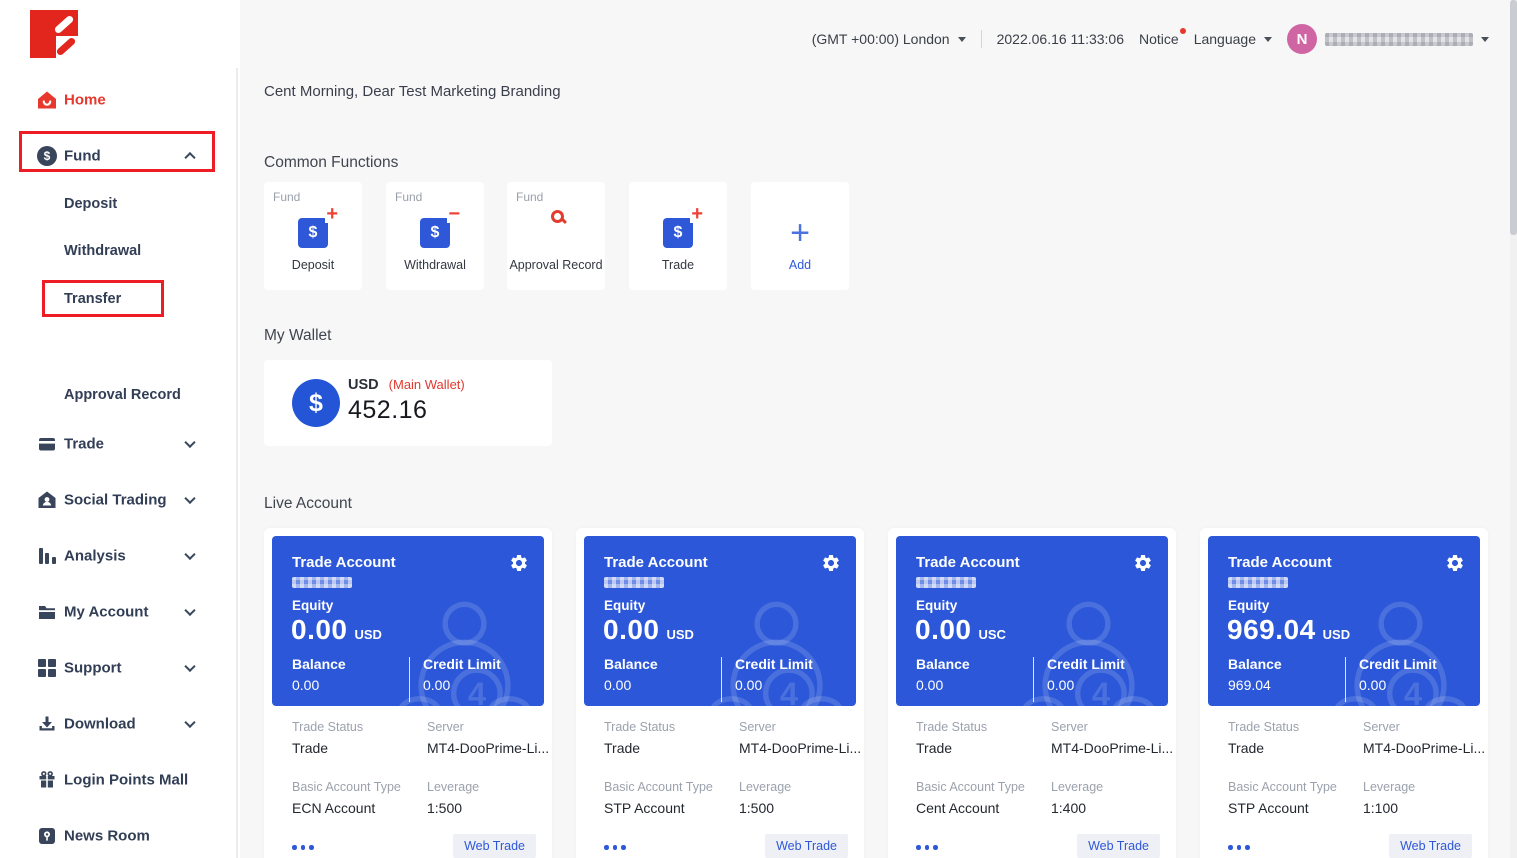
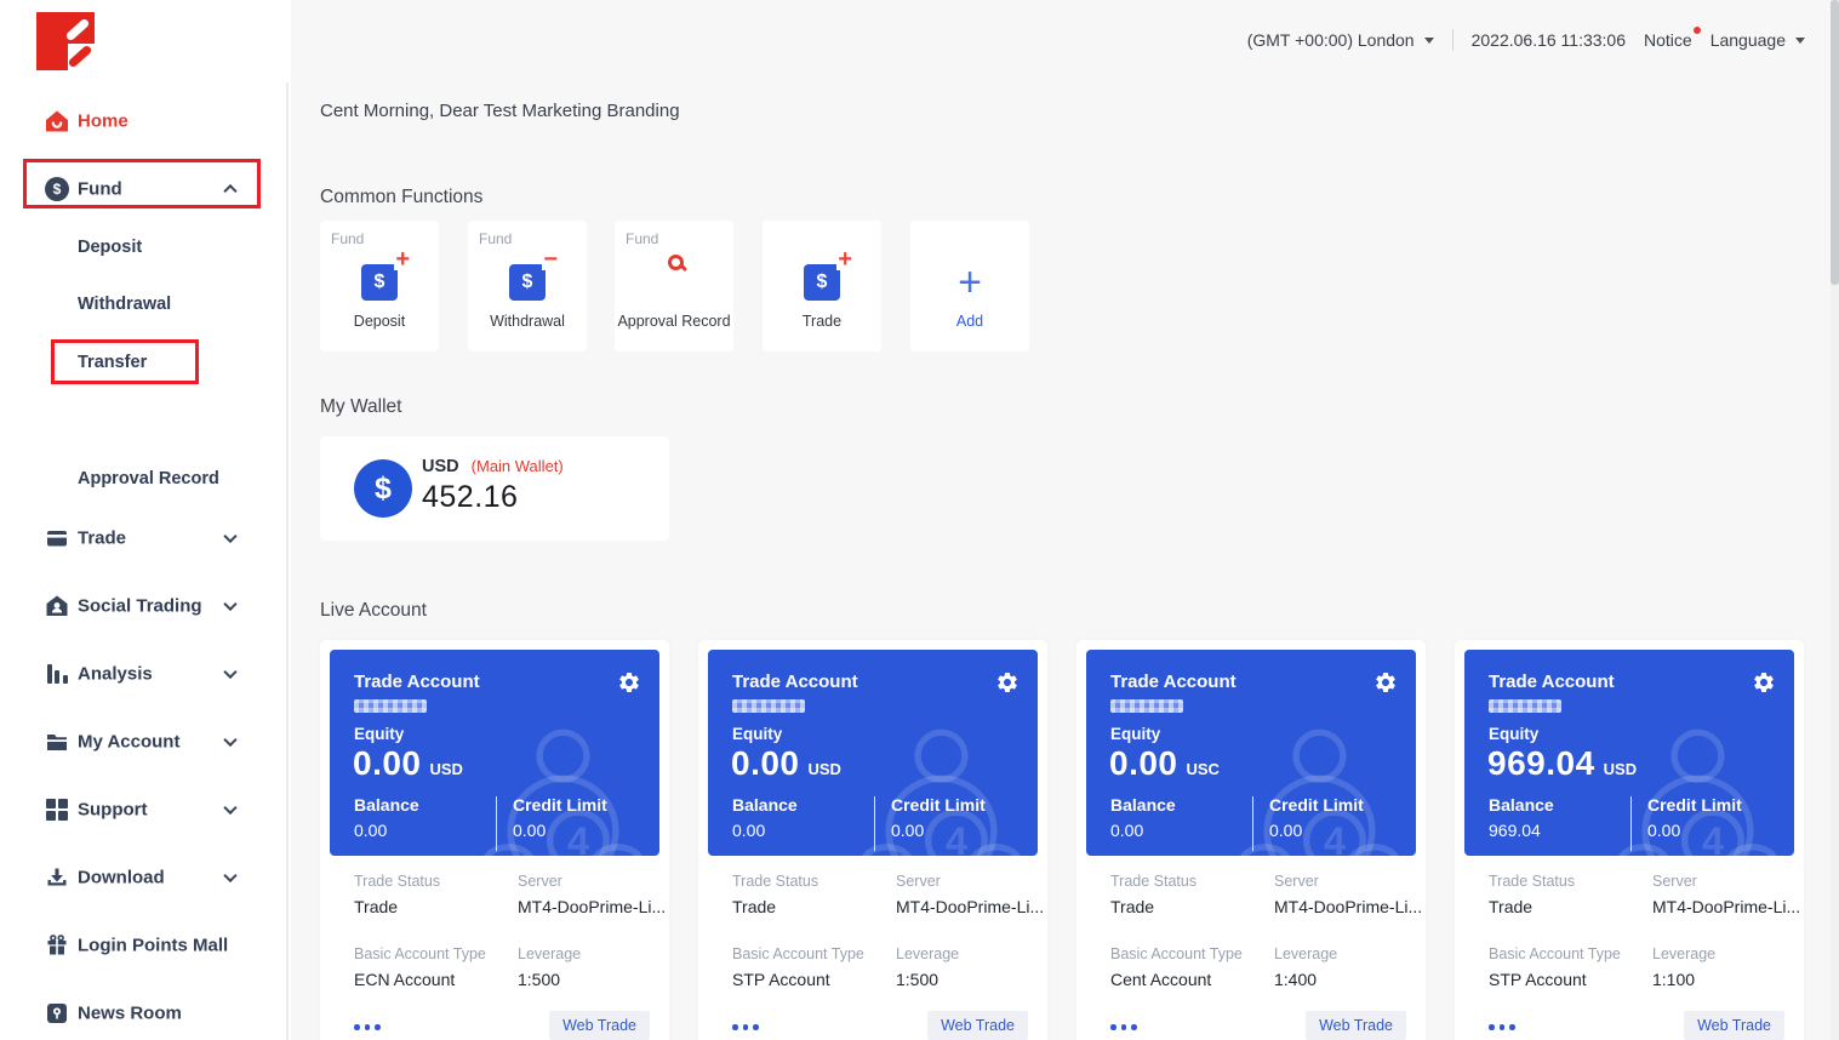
  Home
  $
  Fund
  Deposit
  Withdrawal
  Transfer
  Approval Record
  Trade
  Social Trading
  Analysis
  My Account
  Support
  Download
  Login Points Mall
  News Room
  (GMT +00:00) London
  2022.06.16 11:33:06
  Notice
  Language
- N
  Cent Morning, Dear Test Marketing Branding
  Common Functions
  Fund
  $
  +
  Deposit
  Fund
  $
  −
  Withdrawal
  Fund
  Approval Record
  $
  +
  Trade
  +
  Add
  My Wallet
  $
  USD (Main Wallet)
  452.16
  Live Account
  Trade Account
  Equity
  0.00
  USD
  Balance
  0.00
  Credit Limit
  0.00
  Trade Status
  Trade
  Server
  MT4-DooPrime-Li...
  Basic Account Type
  ECN Account
  Leverage
  1:500
  Web Trade
  Trade Account
  Equity
  0.00
  USD
  Balance
  0.00
  Credit Limit
  0.00
  Trade Status
  Trade
  Server
  MT4-DooPrime-Li...
  Basic Account Type
  STP Account
  Leverage
  1:500
  Web Trade
  Trade Account
  Equity
  0.00
  USC
  Balance
  0.00
  Credit Limit
  0.00
  Trade Status
  Trade
  Server
  MT4-DooPrime-Li...
  Basic Account Type
  Cent Account
  Leverage
  1:400
  Web Trade
  Trade Account
  Equity
  969.04
  USD
  Balance
  969.04
  Credit Limit
  0.00
  Trade Status
  Trade
  Server
  MT4-DooPrime-Li...
  Basic Account Type
  STP Account
  Leverage
  1:100
  Web Trade
